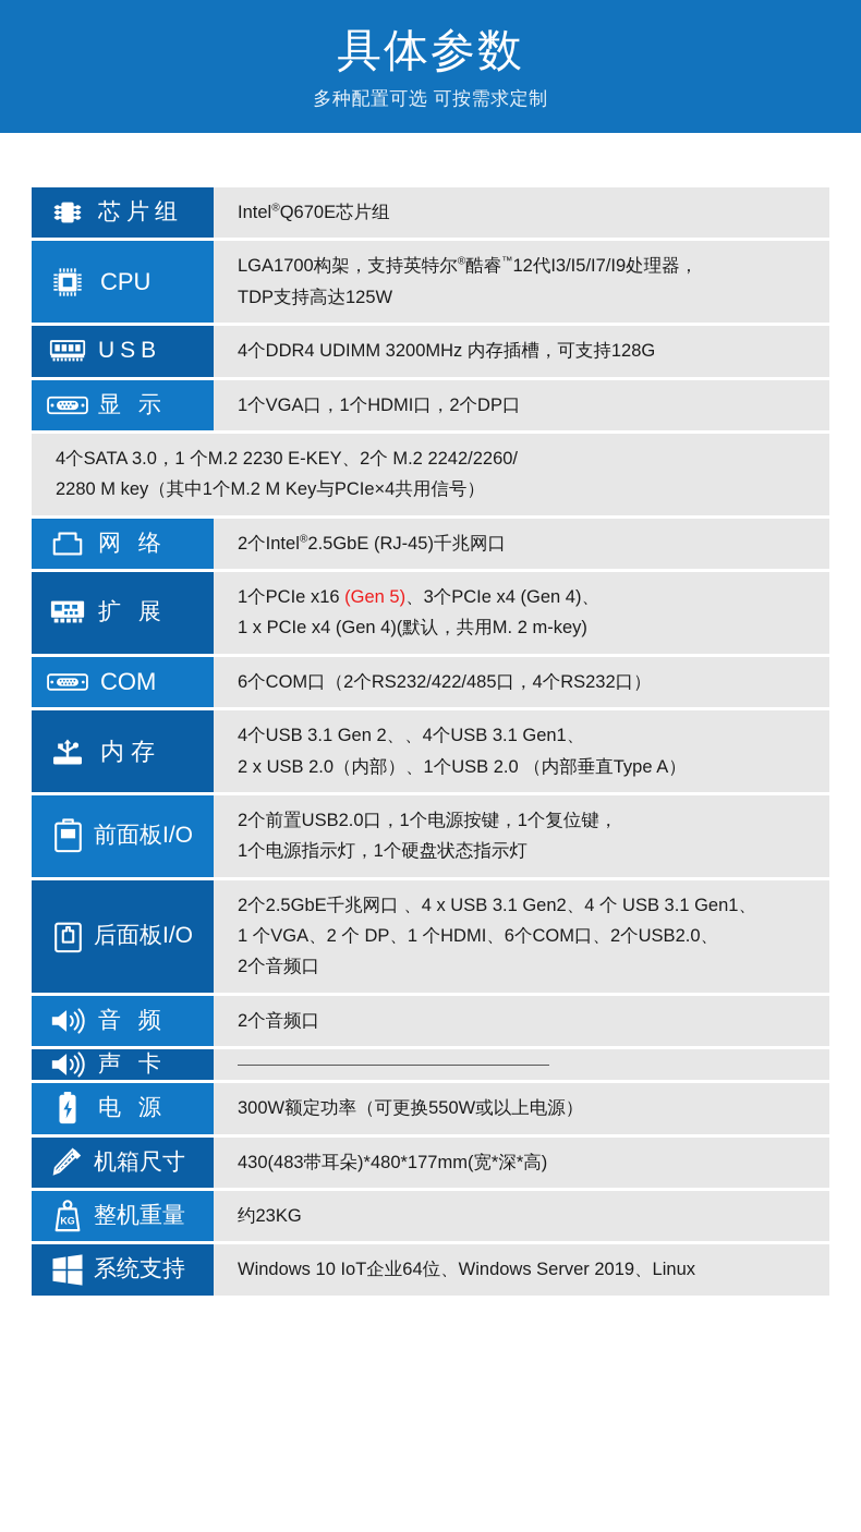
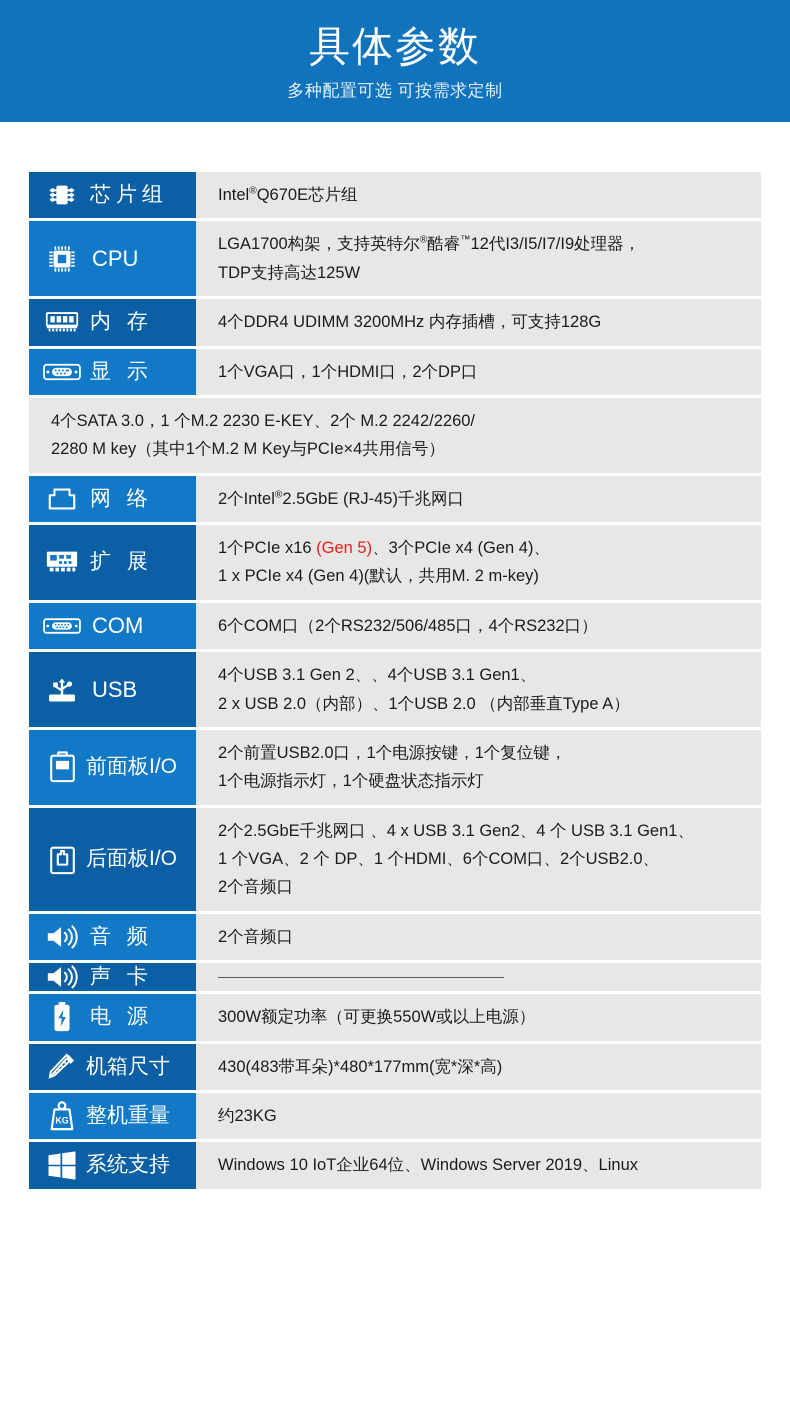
  具体参数
  多种配置可选 可按需求定制
  芯片组
  Intel®Q670E芯片组
  CPU
  LGA1700构架，支持英特尔®酷睿™12代I3/I5/I7/I9处理器，
  TDP支持高达125W
- USB
+ 内 存
  4个DDR4 UDIMM 3200MHz 内存插槽，可支持128G
  显 示
  1个VGA口，1个HDMI口，2个DP口
  4个SATA 3.0，1 个M.2 2230 E-KEY、2个 M.2 2242/2260/
  2280 M key（其中1个M.2 M Key与PCIe×4共用信号）
  网 络
  2个Intel®2.5GbE (RJ-45)千兆网口
  扩 展
  1个PCIe x16 (Gen 5)、3个PCIe x4 (Gen 4)、
  1 x PCIe x4 (Gen 4)(默认，共用M. 2 m-key)
  COM
- 6个COM口（2个RS232/422/485口，4个RS232口）
+ 6个COM口（2个RS232/506/485口，4个RS232口）
- 内 存
+ USB
  4个USB 3.1 Gen 2、、4个USB 3.1 Gen1、
  2 x USB 2.0（内部）、1个USB 2.0 （内部垂直Type A）
  前面板I/O
  2个前置USB2.0口，1个电源按键，1个复位键，
  1个电源指示灯，1个硬盘状态指示灯
  后面板I/O
  2个2.5GbE千兆网口 、4 x USB 3.1 Gen2、4 个 USB 3.1 Gen1、
  1 个VGA、2 个 DP、1 个HDMI、6个COM口、2个USB2.0、
  2个音频口
  音 频
  2个音频口
  声 卡
  电 源
  300W额定功率（可更换550W或以上电源）
  机箱尺寸
  430(483带耳朵)*480*177mm(宽*深*高)
  KG
  整机重量
  约23KG
  系统支持
  Windows 10 IoT企业64位、Windows Server 2019、Linux
